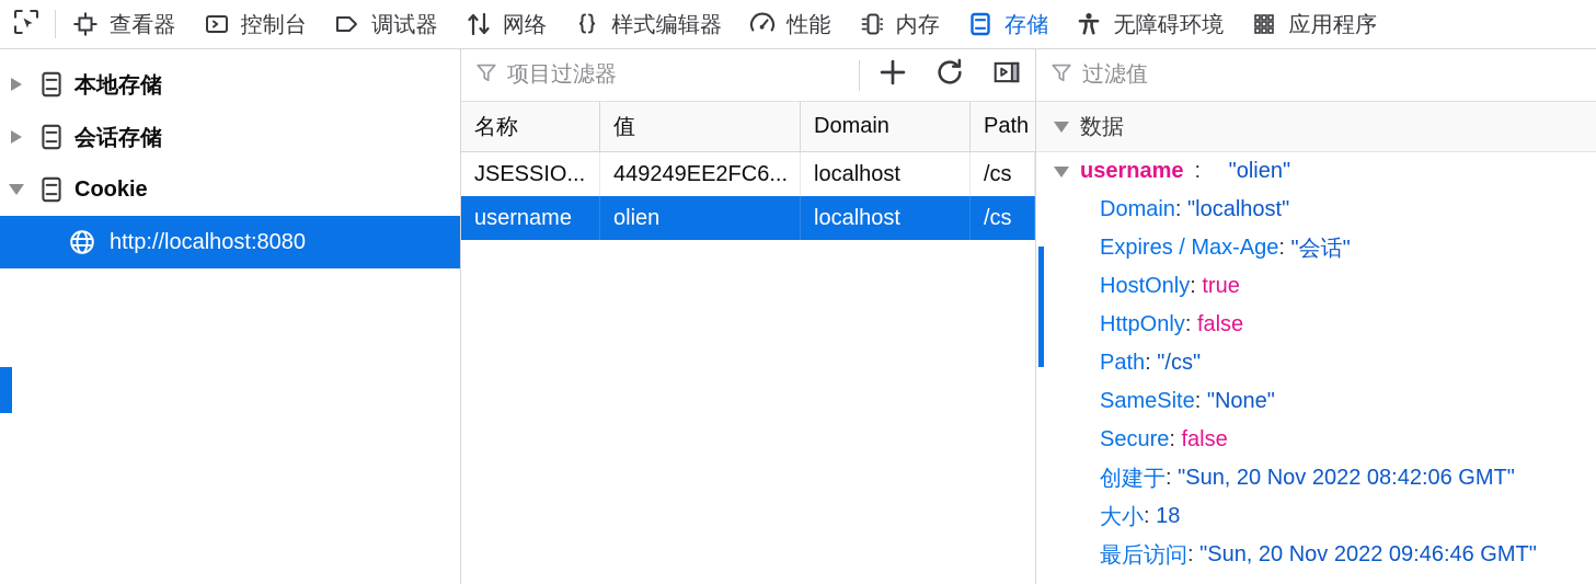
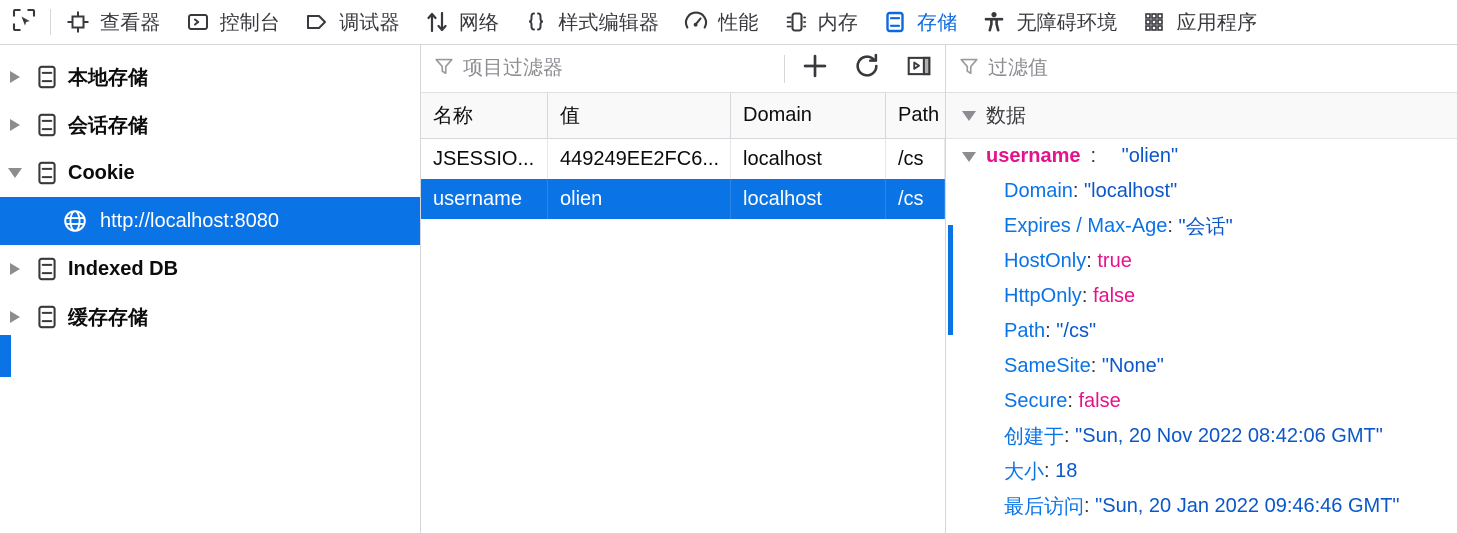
  查看器
  控制台
  调试器
  网络
  样式编辑器
  性能
  内存
  存储
  无障碍环境
  应用程序
  本地存储
  会话存储
  Cookie
  http://localhost:8080
+ Indexed DB
+ 缓存存储
  项目过滤器
  名称
  值
  Domain
  Path
  JSESSIO...
  449249EE2FC6...
  localhost
  /cs
  username
  olien
  localhost
  /cs
  过滤值
  数据
  username
  :
  "olien"
  Domain
  :
  "localhost"
  Expires / Max-Age
  :
  "会话"
  HostOnly
  :
  true
  HttpOnly
  :
  false
  Path
  :
  "/cs"
  SameSite
  :
  "None"
  Secure
  :
  false
  创建于
  :
  "Sun, 20 Nov 2022 08:42:06 GMT"
  大小
  :
  18
  最后访问
  :
- "Sun, 20 Nov 2022 09:46:46 GMT"
+ "Sun, 20 Jan 2022 09:46:46 GMT"
